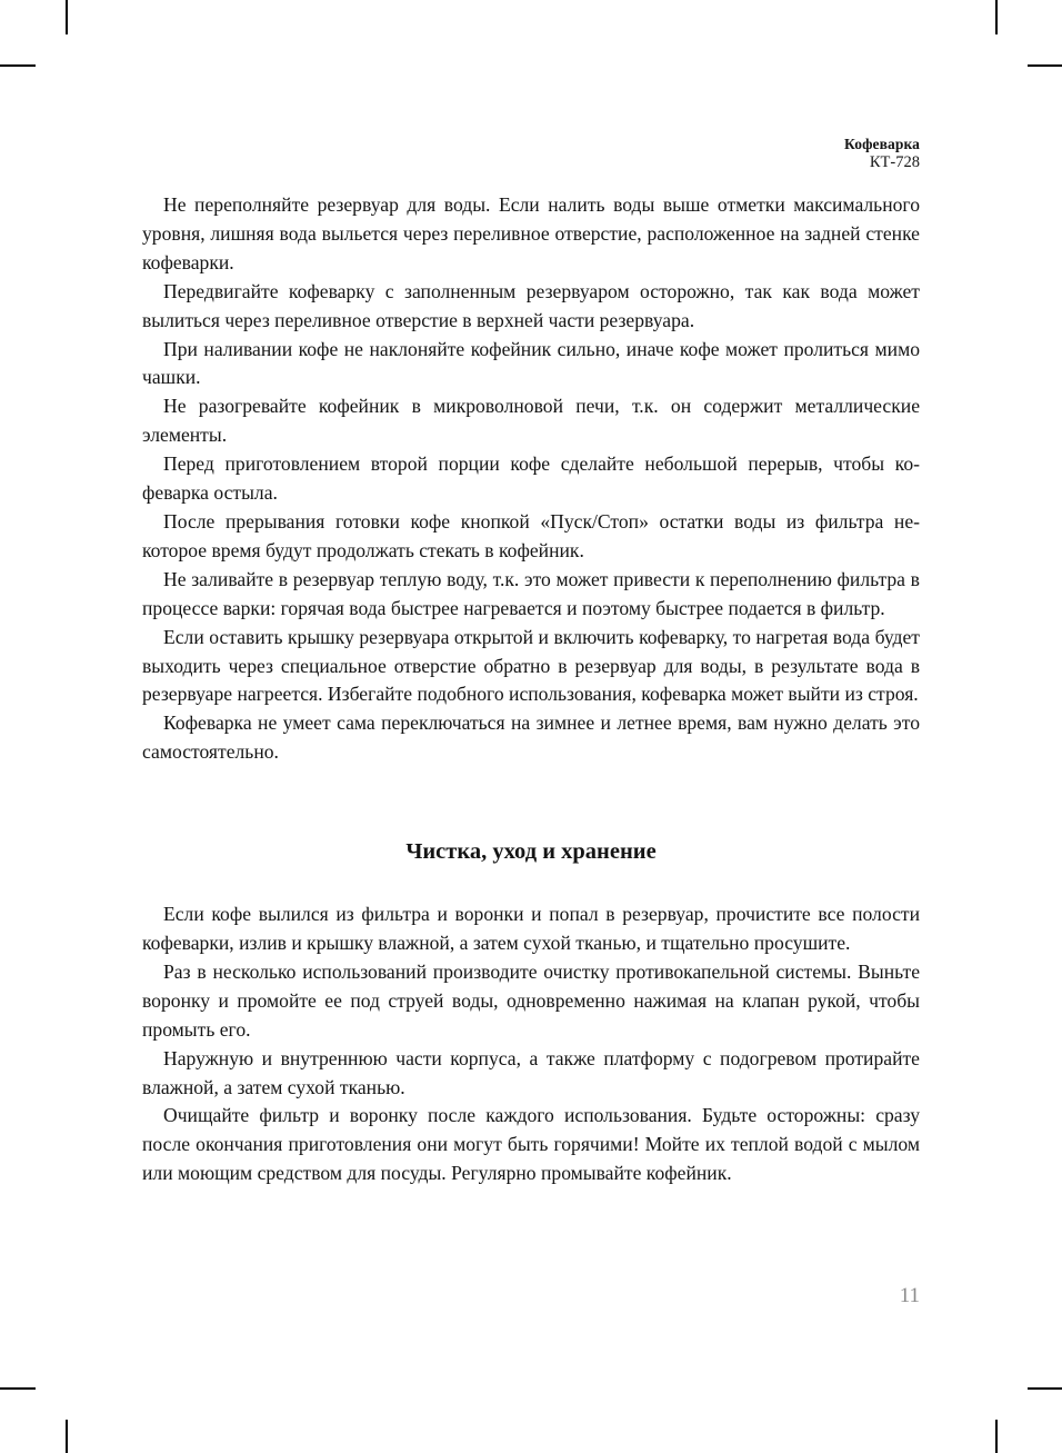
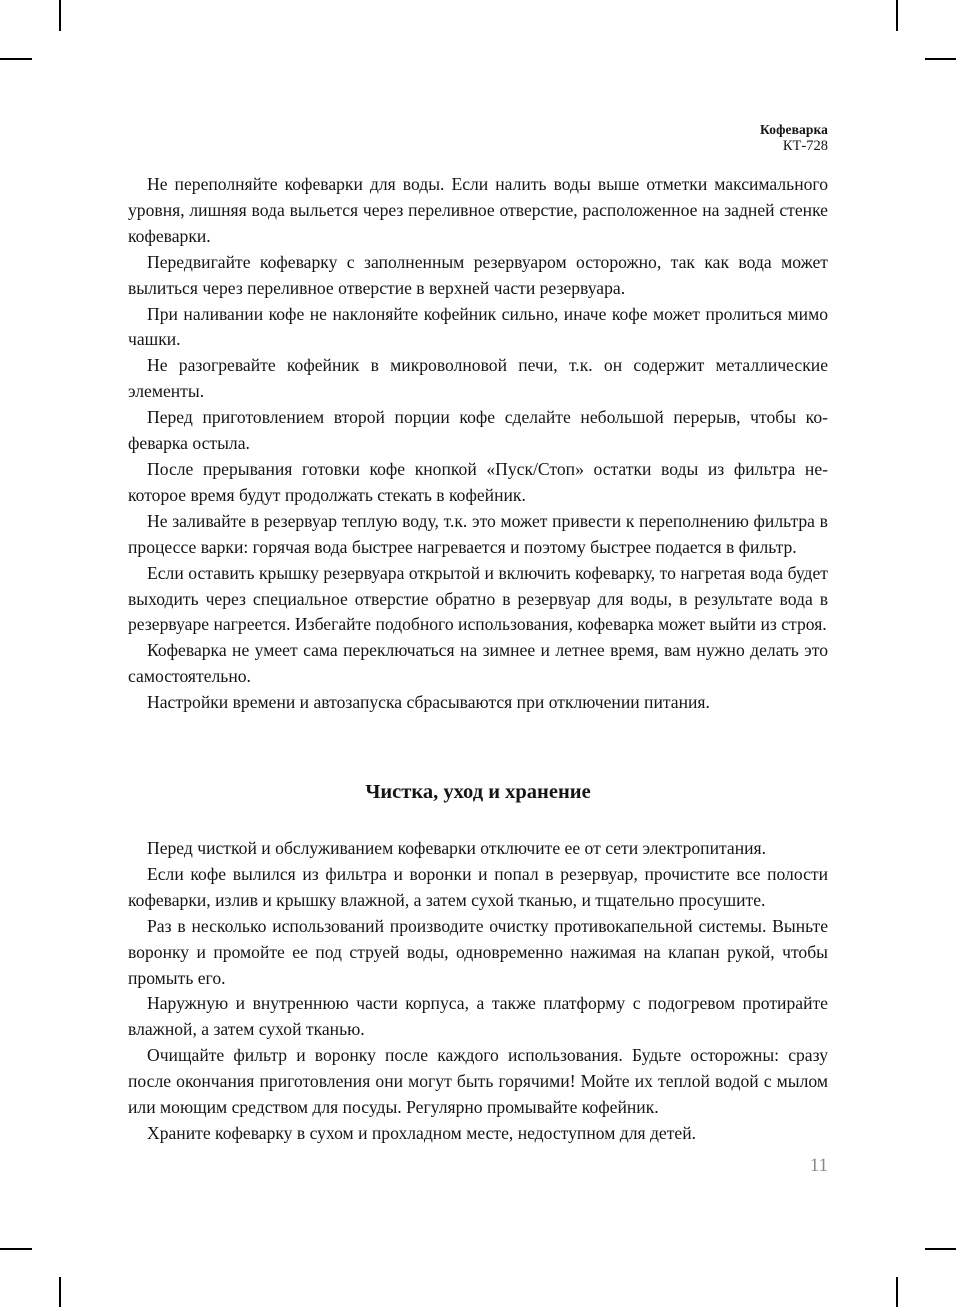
  Кофеварка
  КТ-728
- Не переполняйте резервуар для воды. Если налить воды выше отметки максималь­ного уровня, лишняя вода выльется через переливное отверстие, расположенное на зад­ней стенке кофеварки.
+ Не переполняйте кофеварки для воды. Если налить воды выше отметки максималь­ного уровня, лишняя вода выльется через переливное отверстие, расположенное на зад­ней стенке кофеварки.
  Передвигайте кофеварку с заполненным резервуаром осторожно, так как вода может вылиться через переливное отверстие в верхней части резервуара.
  При наливании кофе не наклоняйте кофейник сильно, иначе кофе может пролиться мимо чашки.
  Не разогревайте кофейник в микроволновой печи, т.к. он содержит металлические элементы.
  Перед приготовлением второй порции кофе сделайте небольшой перерыв, чтобы ко­феварка остыла.
  После прерывания готовки кофе кнопкой «Пуск/Стоп» остатки воды из фильтра не­которое время будут продолжать стекать в кофейник.
  Не заливайте в резервуар теплую воду, т.к. это может привести к переполнению фильтра в процессе варки: горячая вода быстрее нагревается и поэтому быстрее по­дается в фильтр.
  Если оставить крышку резервуара открытой и включить кофеварку, то нагретая вода будет выходить через специальное отверстие обратно в резервуар для воды, в результате вода в резервуаре нагреется. Избегайте подобного использования, кофеварка может вы­йти из строя.
  Кофеварка не умеет сама переключаться на зимнее и летнее время, вам нужно делать это самостоятельно.
+ Настройки времени и автозапуска сбрасываются при отключении питания.
  Чистка, уход и хранение
+ Перед чисткой и обслуживанием кофеварки отключите ее от сети электропитания.
  Если кофе вылился из фильтра и воронки и попал в резервуар, прочистите все поло­сти кофеварки, излив и крышку влажной, а затем сухой тканью, и тщательно просушите.
  Раз в несколько использований производите очистку противокапельной системы. Выньте воронку и промойте ее под струей воды, одновременно нажимая на клапан ру­кой, чтобы промыть его.
  Наружную и внутреннюю части корпуса, а также платформу с подогревом проти­райте влажной, а затем сухой тканью.
  Очищайте фильтр и воронку после каждого использования. Будьте осторожны: сра­зу после окончания приготовления они могут быть горячими! Мойте их теплой водой с мылом или моющим средством для посуды. Регулярно промывайте кофейник.
+ Храните кофеварку в сухом и прохладном месте, недоступном для детей.
  11
